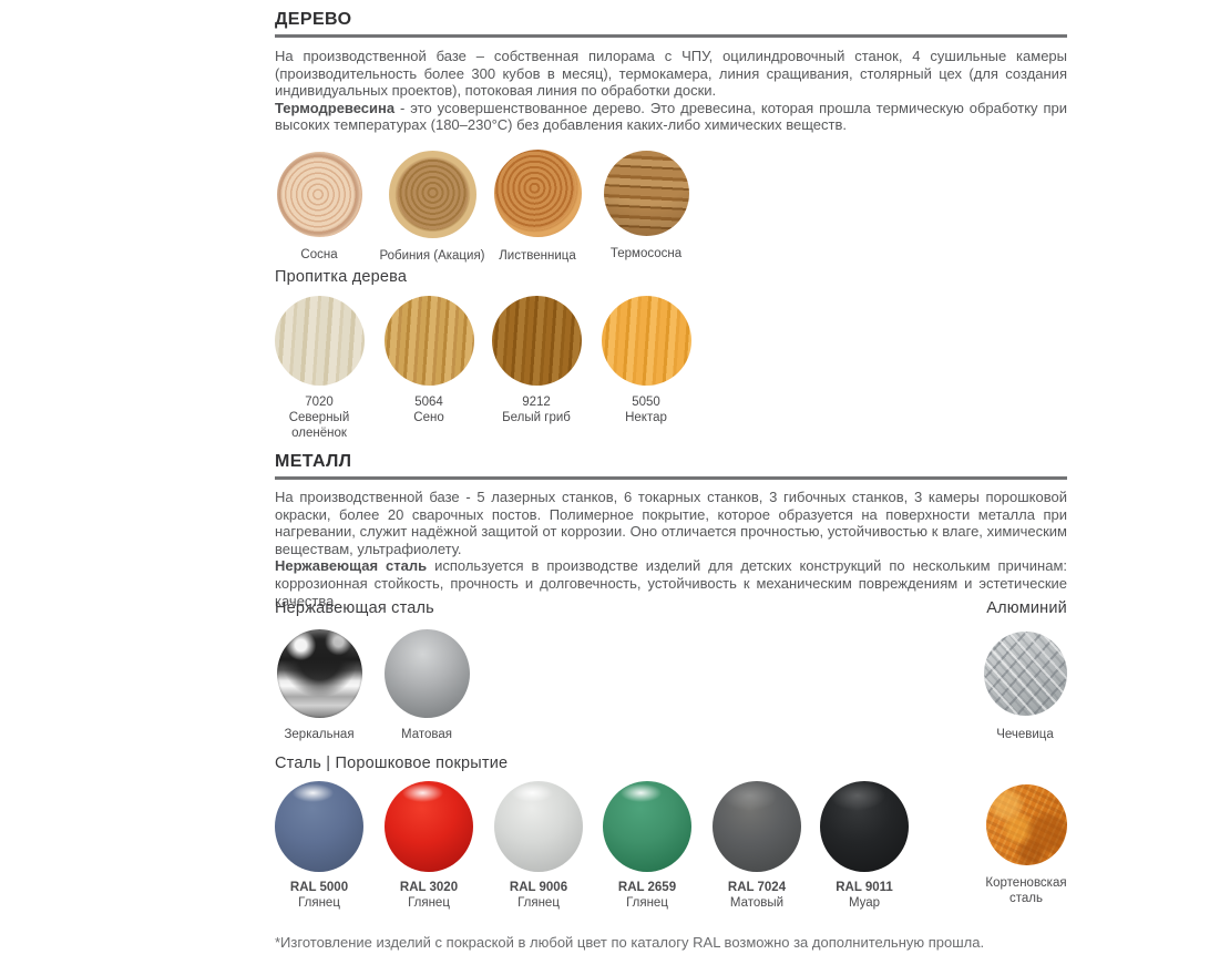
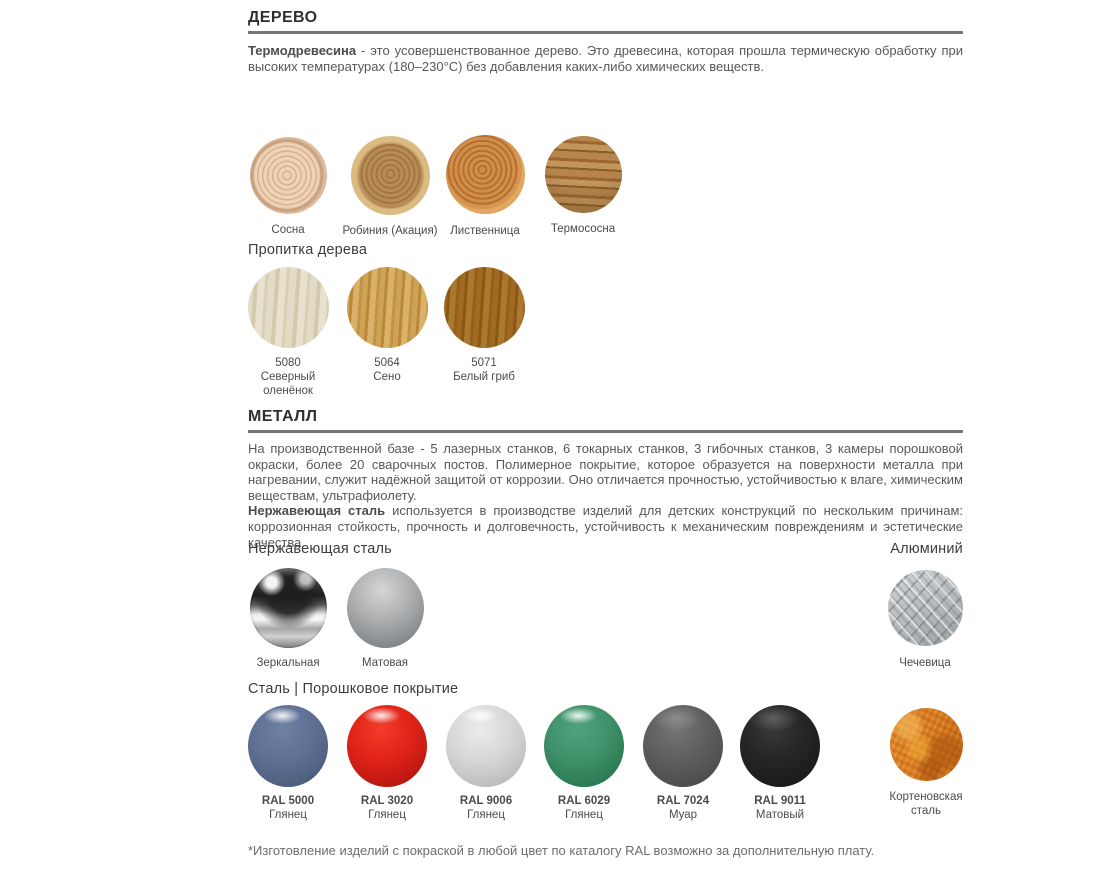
  ДЕРЕВО
- На производственной базе – собственная пилорама с ЧПУ, оцилиндровочный станок, 4 сушильные камеры (производительность более 300 кубов в месяц), термокамера, линия сращивания, столярный цех (для создания индивидуальных проектов), потоковая линия по обработки доски.
  Термодревесина - это усовершенствованное дерево. Это древесина, которая прошла термическую обработку при высоких температурах (180–230°С) без добавления каких-либо химических веществ.
  Сосна
  Робиния (Акация)
  Лиственница
  Термососна
  Пропитка дерева
- 7020
+ 5080
  Северный оленёнок
  5064
  Сено
- 9212
+ 5071
  Белый гриб
- 5050
- Нектар
  МЕТАЛЛ
  На производственной базе - 5 лазерных станков, 6 токарных станков, 3 гибочных станков, 3 камеры порошковой окраски, более 20 сварочных постов. Полимерное покрытие, которое образуется на поверхности металла при нагревании, служит надёжной защитой от коррозии. Оно отличается прочностью, устойчивостью к влаге, химическим веществам, ультрафиолету.
  Нержавеющая сталь используется в производстве изделий для детских конструкций по нескольким причинам: коррозионная стойкость, прочность и долговечность, устойчивость к механическим повреждениям и эстетические качества.
  Нержавеющая сталь
  Алюминий
  Зеркальная
  Матовая
  Чечевица
  Сталь | Порошковое покрытие
  RAL 5000
  Глянец
  RAL 3020
  Глянец
  RAL 9006
  Глянец
- RAL 2659
+ RAL 6029
  Глянец
  RAL 7024
- Матовый
+ Муар
  RAL 9011
- Муар
+ Матовый
  Кортеновская сталь
- *Изготовление изделий с покраской в любой цвет по каталогу RAL возможно за дополнительную прошла.
+ *Изготовление изделий с покраской в любой цвет по каталогу RAL возможно за дополнительную плату.
